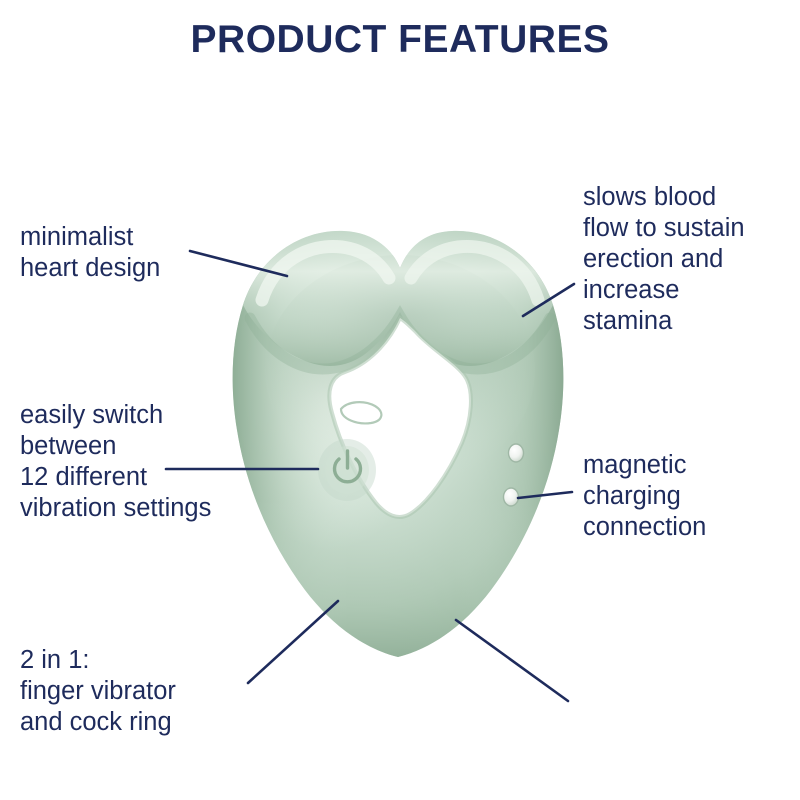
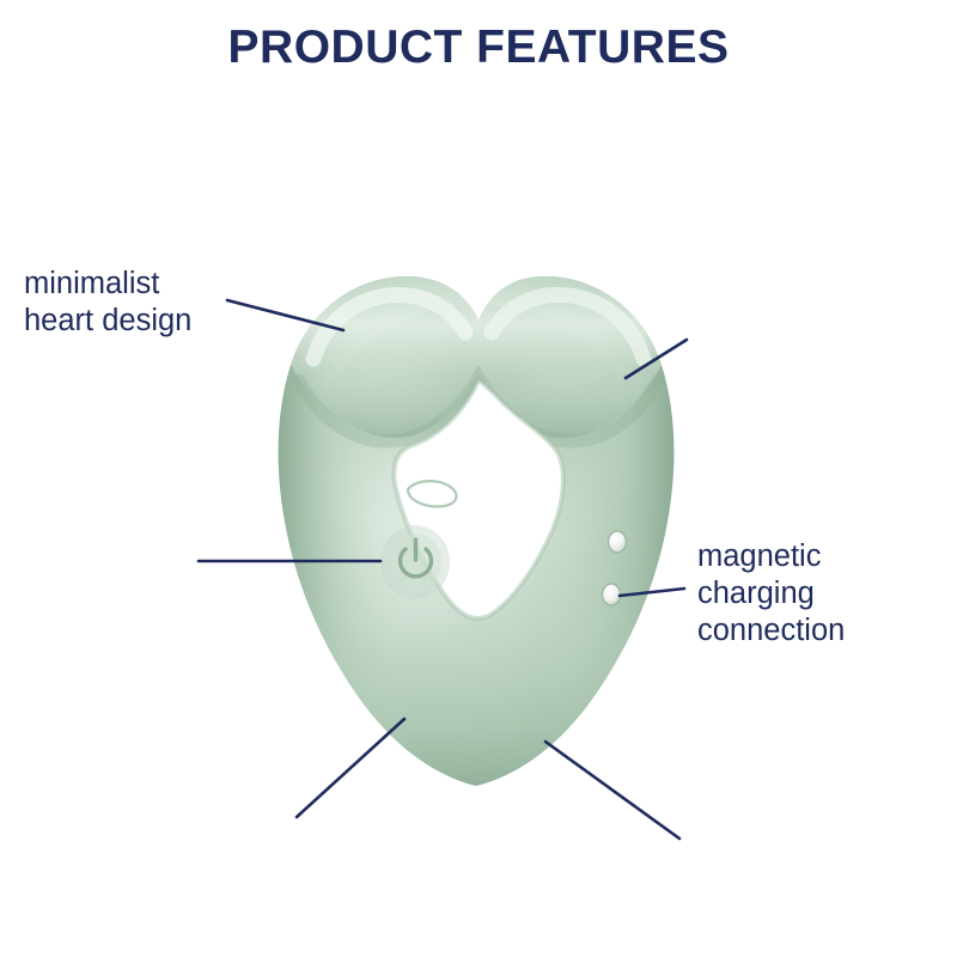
  PRODUCT FEATURES
  minimalist
  heart design
- easily switch
- between
- 12 different
- vibration settings
- 2 in 1:
- finger vibrator
- and cock ring
- slows blood
- flow to sustain
- erection and
- increase
- stamina
  magnetic
  charging
  connection
